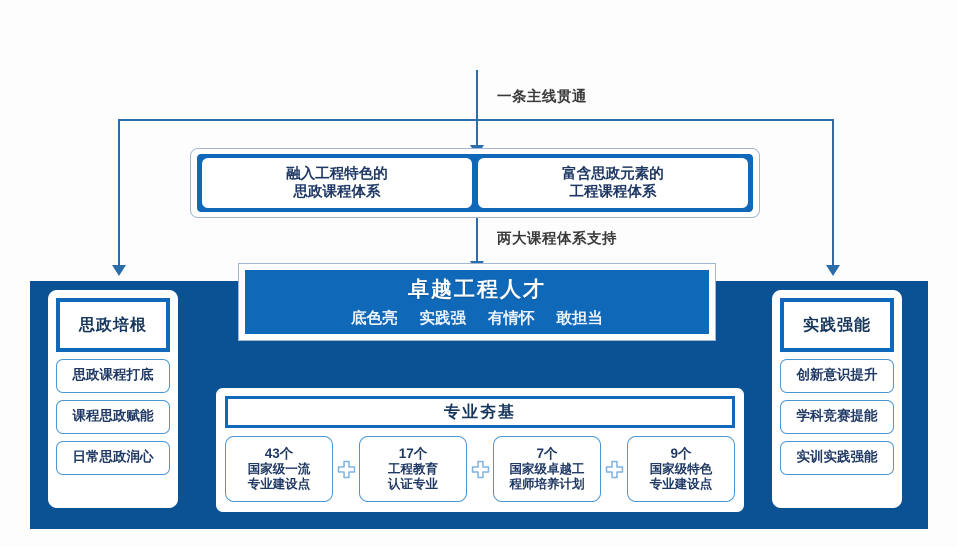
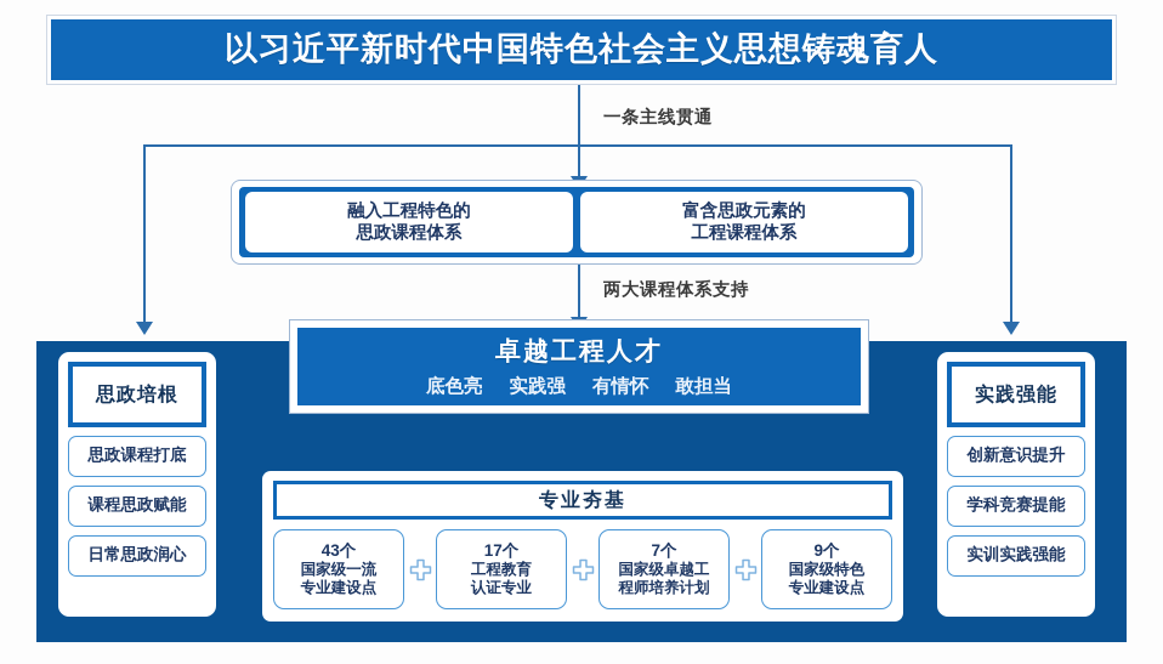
+ 以习近平新时代中国特色社会主义思想铸魂育人
  一条主线贯通
  两大课程体系支持
  融入工程特色的
  思政课程体系
  富含思政元素的
  工程课程体系
  卓越工程人才
  底色亮
  实践强
  有情怀
  敢担当
  思政培根
  思政课程打底
  课程思政赋能
  日常思政润心
  实践强能
  创新意识提升
  学科竞赛提能
  实训实践强能
  专业夯基
  43个
  国家级一流
  专业建设点
  17个
  工程教育
  认证专业
  7个
  国家级卓越工
  程师培养计划
  9个
  国家级特色
  专业建设点
